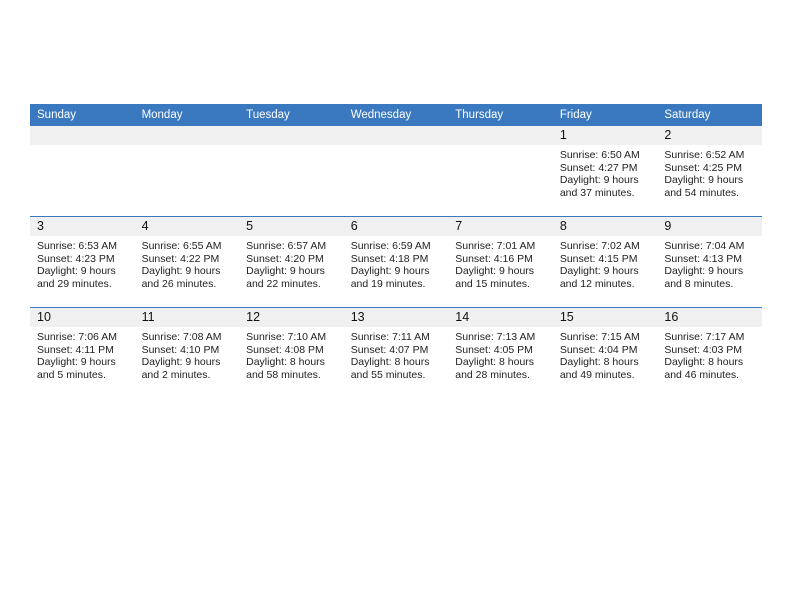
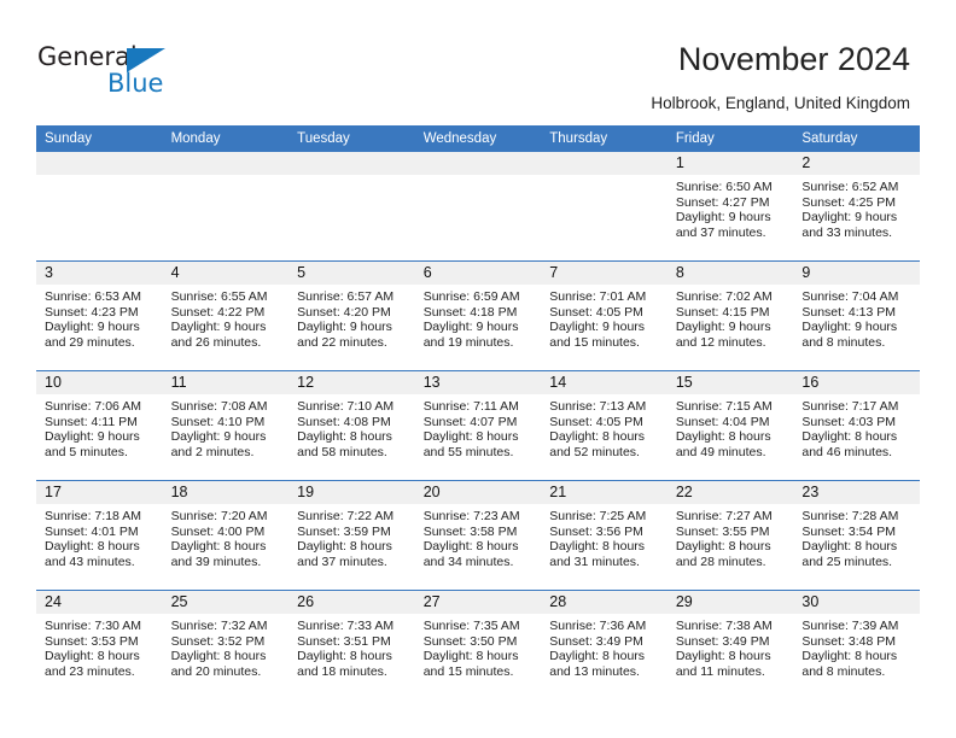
+ General
+ Blue
+ November 2024
+ Holbrook, England, United Kingdom
  Sunday	Monday	Tuesday	Wednesday	Thursday	Friday	Saturday
- 					1Sunrise: 6:50 AMSunset: 4:27 PMDaylight: 9 hoursand 37 minutes.	2Sunrise: 6:52 AMSunset: 4:25 PMDaylight: 9 hoursand 54 minutes.
+ 					1Sunrise: 6:50 AMSunset: 4:27 PMDaylight: 9 hoursand 37 minutes.	2Sunrise: 6:52 AMSunset: 4:25 PMDaylight: 9 hoursand 33 minutes.
- 3Sunrise: 6:53 AMSunset: 4:23 PMDaylight: 9 hoursand 29 minutes.	4Sunrise: 6:55 AMSunset: 4:22 PMDaylight: 9 hoursand 26 minutes.	5Sunrise: 6:57 AMSunset: 4:20 PMDaylight: 9 hoursand 22 minutes.	6Sunrise: 6:59 AMSunset: 4:18 PMDaylight: 9 hoursand 19 minutes.	7Sunrise: 7:01 AMSunset: 4:16 PMDaylight: 9 hoursand 15 minutes.	8Sunrise: 7:02 AMSunset: 4:15 PMDaylight: 9 hoursand 12 minutes.	9Sunrise: 7:04 AMSunset: 4:13 PMDaylight: 9 hoursand 8 minutes.
+ 3Sunrise: 6:53 AMSunset: 4:23 PMDaylight: 9 hoursand 29 minutes.	4Sunrise: 6:55 AMSunset: 4:22 PMDaylight: 9 hoursand 26 minutes.	5Sunrise: 6:57 AMSunset: 4:20 PMDaylight: 9 hoursand 22 minutes.	6Sunrise: 6:59 AMSunset: 4:18 PMDaylight: 9 hoursand 19 minutes.	7Sunrise: 7:01 AMSunset: 4:05 PMDaylight: 9 hoursand 15 minutes.	8Sunrise: 7:02 AMSunset: 4:15 PMDaylight: 9 hoursand 12 minutes.	9Sunrise: 7:04 AMSunset: 4:13 PMDaylight: 9 hoursand 8 minutes.
- 10Sunrise: 7:06 AMSunset: 4:11 PMDaylight: 9 hoursand 5 minutes.	11Sunrise: 7:08 AMSunset: 4:10 PMDaylight: 9 hoursand 2 minutes.	12Sunrise: 7:10 AMSunset: 4:08 PMDaylight: 8 hoursand 58 minutes.	13Sunrise: 7:11 AMSunset: 4:07 PMDaylight: 8 hoursand 55 minutes.	14Sunrise: 7:13 AMSunset: 4:05 PMDaylight: 8 hoursand 28 minutes.	15Sunrise: 7:15 AMSunset: 4:04 PMDaylight: 8 hoursand 49 minutes.	16Sunrise: 7:17 AMSunset: 4:03 PMDaylight: 8 hoursand 46 minutes.
+ 10Sunrise: 7:06 AMSunset: 4:11 PMDaylight: 9 hoursand 5 minutes.	11Sunrise: 7:08 AMSunset: 4:10 PMDaylight: 9 hoursand 2 minutes.	12Sunrise: 7:10 AMSunset: 4:08 PMDaylight: 8 hoursand 58 minutes.	13Sunrise: 7:11 AMSunset: 4:07 PMDaylight: 8 hoursand 55 minutes.	14Sunrise: 7:13 AMSunset: 4:05 PMDaylight: 8 hoursand 52 minutes.	15Sunrise: 7:15 AMSunset: 4:04 PMDaylight: 8 hoursand 49 minutes.	16Sunrise: 7:17 AMSunset: 4:03 PMDaylight: 8 hoursand 46 minutes.
+ 17Sunrise: 7:18 AMSunset: 4:01 PMDaylight: 8 hoursand 43 minutes.	18Sunrise: 7:20 AMSunset: 4:00 PMDaylight: 8 hoursand 39 minutes.	19Sunrise: 7:22 AMSunset: 3:59 PMDaylight: 8 hoursand 37 minutes.	20Sunrise: 7:23 AMSunset: 3:58 PMDaylight: 8 hoursand 34 minutes.	21Sunrise: 7:25 AMSunset: 3:56 PMDaylight: 8 hoursand 31 minutes.	22Sunrise: 7:27 AMSunset: 3:55 PMDaylight: 8 hoursand 28 minutes.	23Sunrise: 7:28 AMSunset: 3:54 PMDaylight: 8 hoursand 25 minutes.
+ 24Sunrise: 7:30 AMSunset: 3:53 PMDaylight: 8 hoursand 23 minutes.	25Sunrise: 7:32 AMSunset: 3:52 PMDaylight: 8 hoursand 20 minutes.	26Sunrise: 7:33 AMSunset: 3:51 PMDaylight: 8 hoursand 18 minutes.	27Sunrise: 7:35 AMSunset: 3:50 PMDaylight: 8 hoursand 15 minutes.	28Sunrise: 7:36 AMSunset: 3:49 PMDaylight: 8 hoursand 13 minutes.	29Sunrise: 7:38 AMSunset: 3:49 PMDaylight: 8 hoursand 11 minutes.	30Sunrise: 7:39 AMSunset: 3:48 PMDaylight: 8 hoursand 8 minutes.
